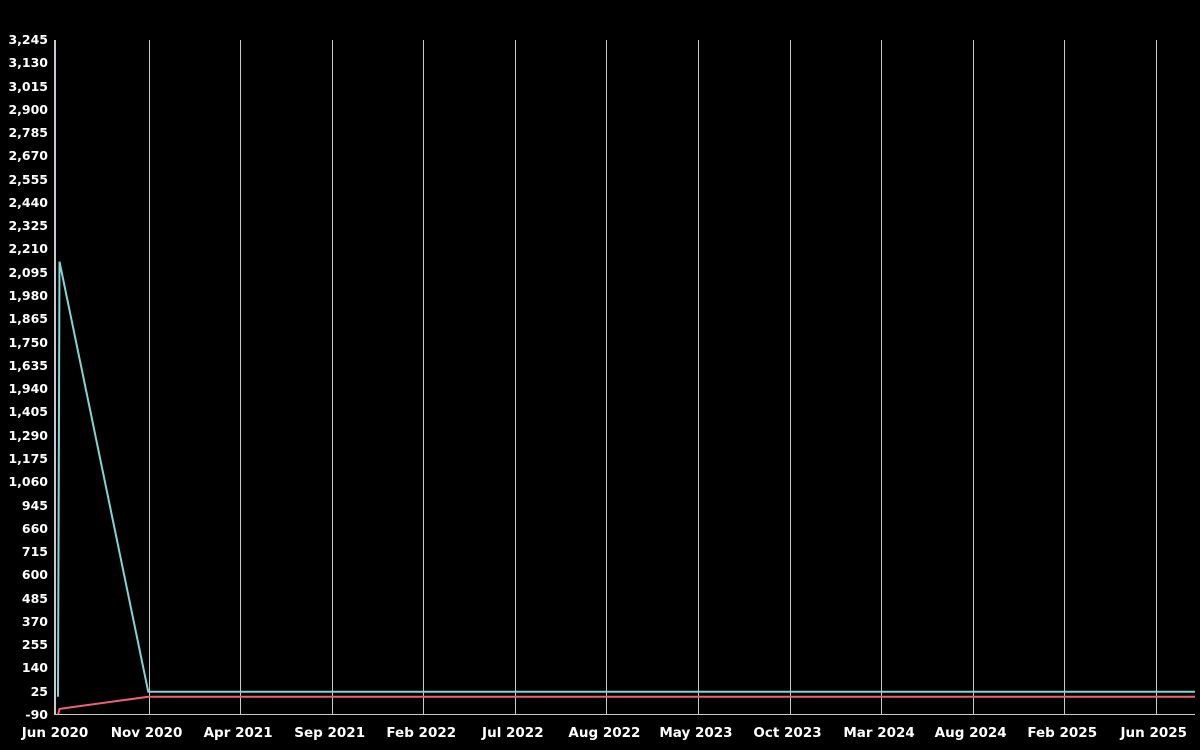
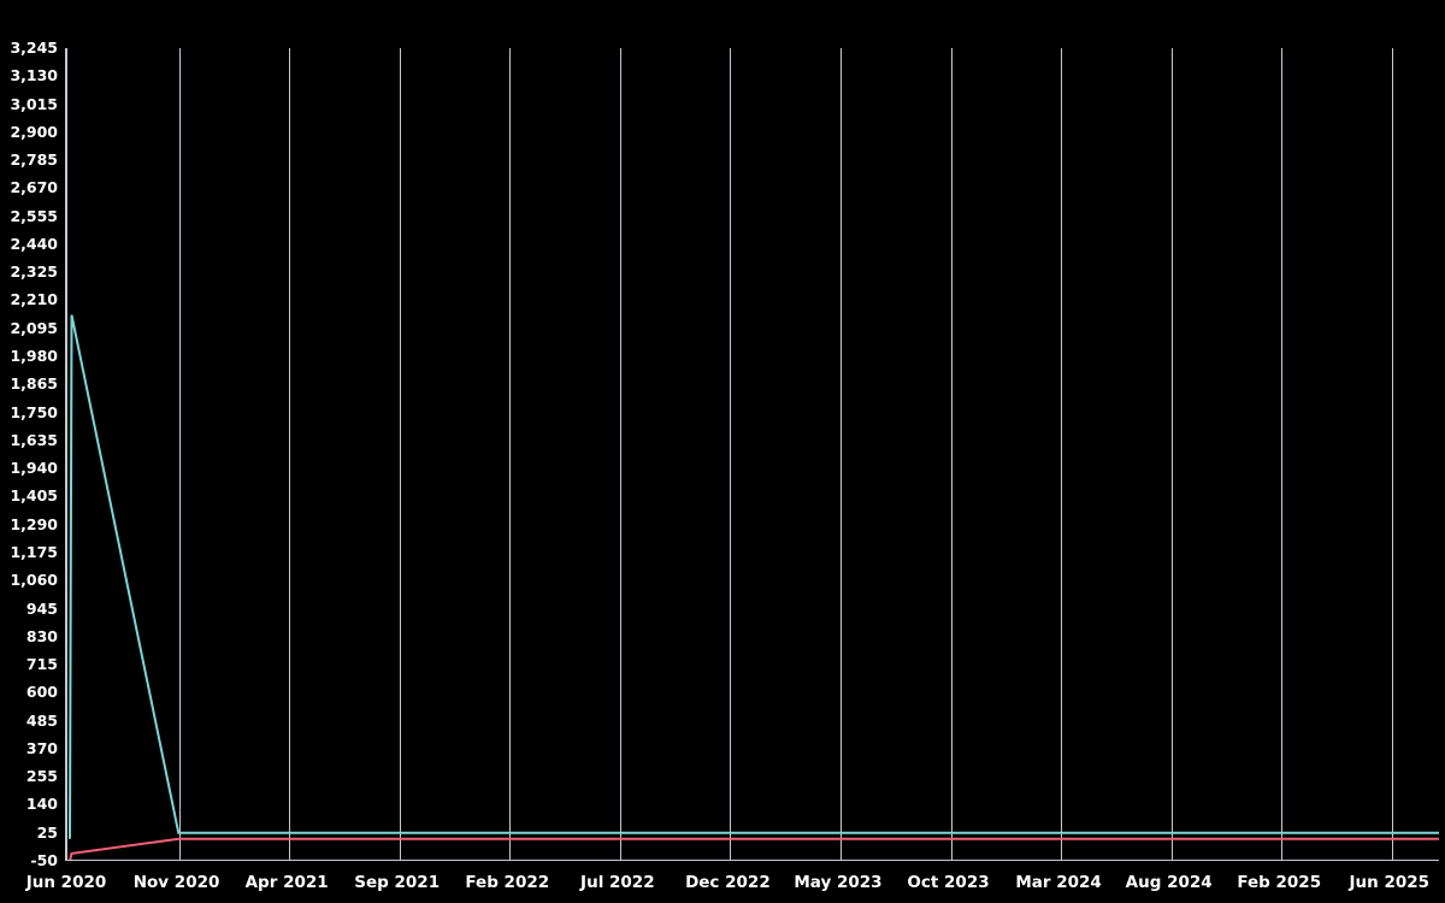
  3,245
  3,130
  3,015
  2,900
  2,785
  2,670
  2,555
  2,440
  2,325
  2,210
  2,095
  1,980
  1,865
  1,750
  1,635
  1,940
  1,405
  1,290
  1,175
  1,060
  945
- 660
+ 830
  715
  600
  485
  370
  255
  140
  25
- -90
+ -50
  Jun 2020
  Nov 2020
  Apr 2021
  Sep 2021
  Feb 2022
  Jul 2022
- Aug 2022
+ Dec 2022
  May 2023
  Oct 2023
  Mar 2024
  Aug 2024
  Feb 2025
  Jun 2025
